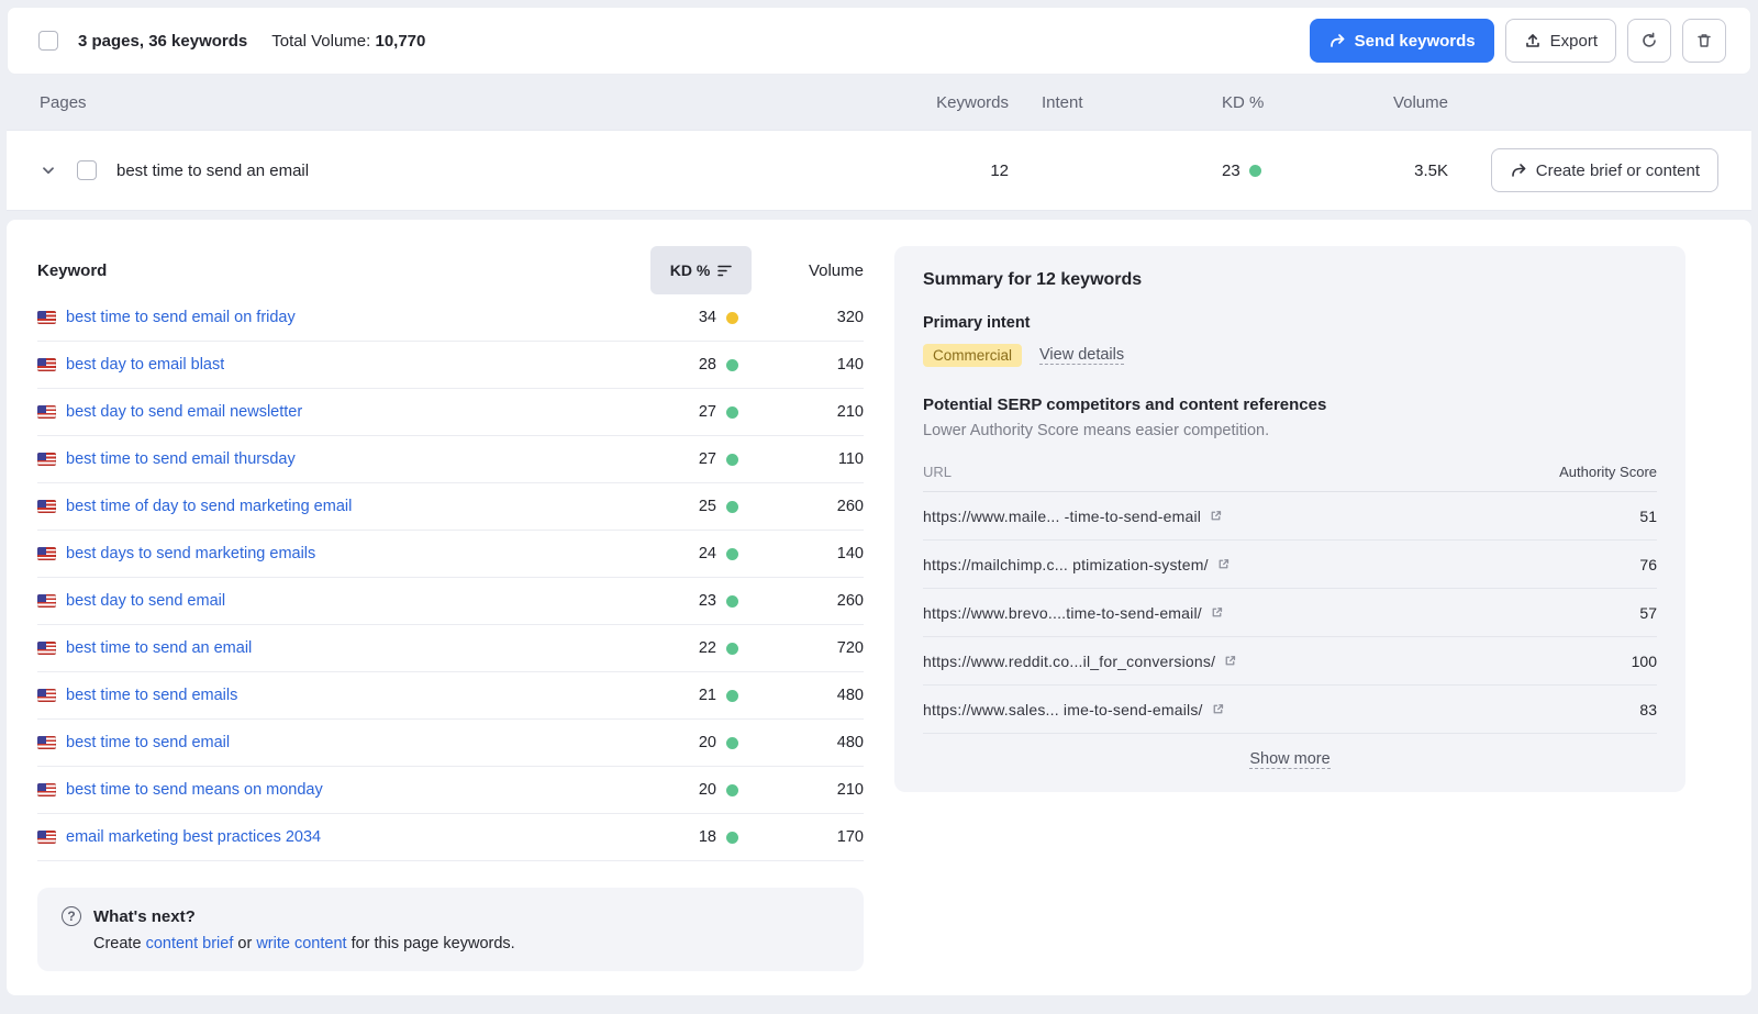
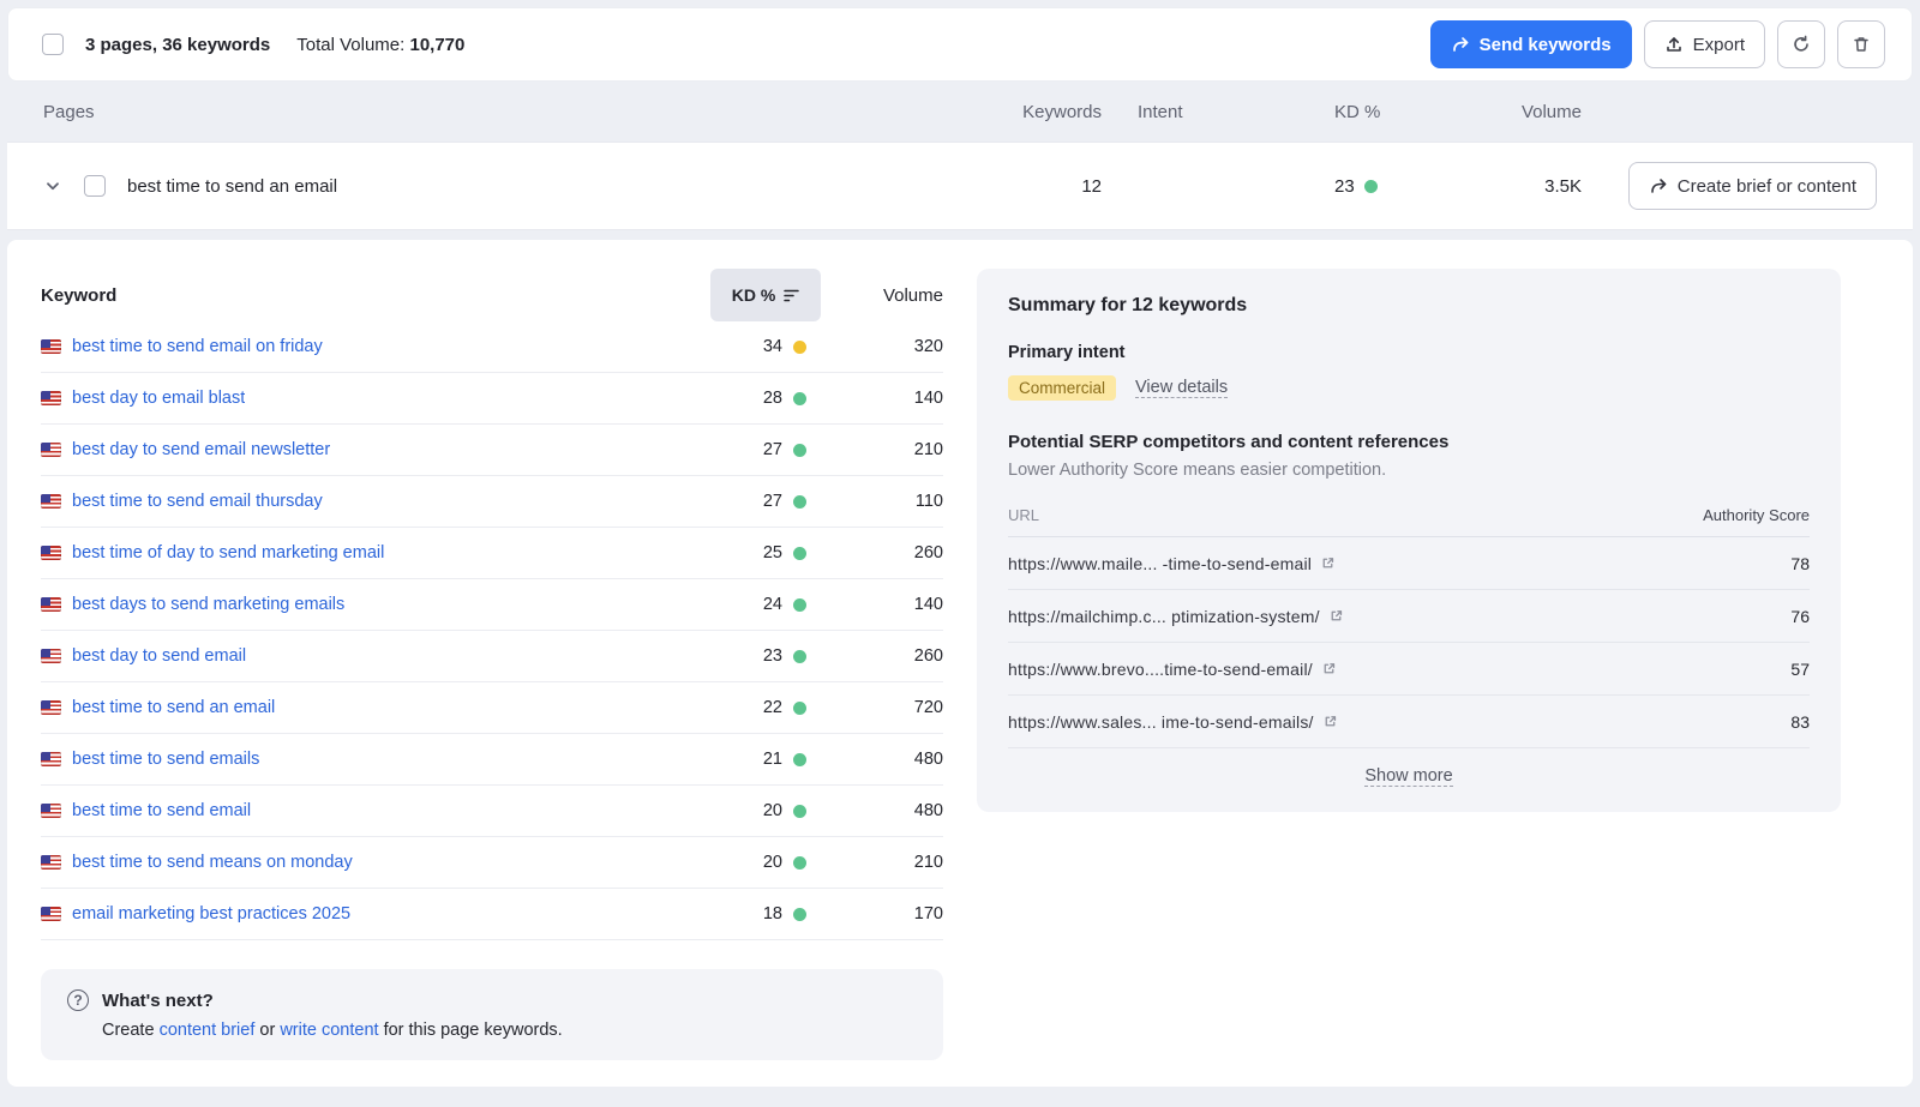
  3 pages, 36 keywords
  Total Volume: 10,770
  Send keywords
  Export
  Pages
  Keywords
  Intent
  KD %
  Volume
  best time to send an email
  12
  23
  3.5K
  Create brief or content
  Keyword
  KD %
  Volume
  best time to send email on friday
  34
  320
  best day to email blast
  28
  140
  best day to send email newsletter
  27
  210
  best time to send email thursday
  27
  110
  best time of day to send marketing email
  25
  260
  best days to send marketing emails
  24
  140
  best day to send email
  23
  260
  best time to send an email
  22
  720
  best time to send emails
  21
  480
  best time to send email
  20
  480
  best time to send means on monday
  20
  210
- email marketing best practices 2034
+ email marketing best practices 2025
  18
  170
  ?
  What's next?
  Create content brief or write content for this page keywords.
  Summary for 12 keywords
  Primary intent
  Commercial
  View details
  Potential SERP competitors and content references
  Lower Authority Score means easier competition.
  URL
  Authority Score
  https://www.maile... -time-to-send-email
- 51
+ 78
  https://mailchimp.c... ptimization-system/
  76
  https://www.brevo....time-to-send-email/
  57
- https://www.reddit.co...il_for_conversions/
- 100
  https://www.sales... ime-to-send-emails/
  83
  Show more
